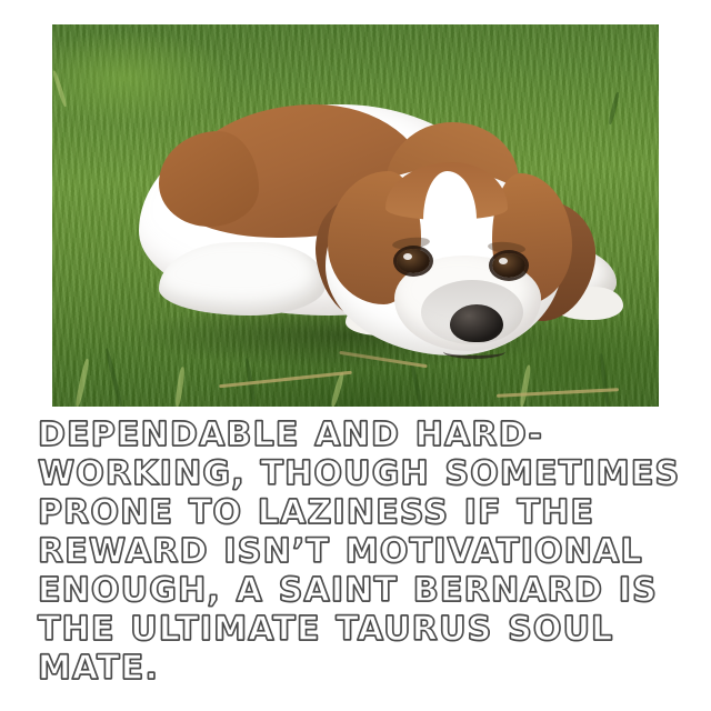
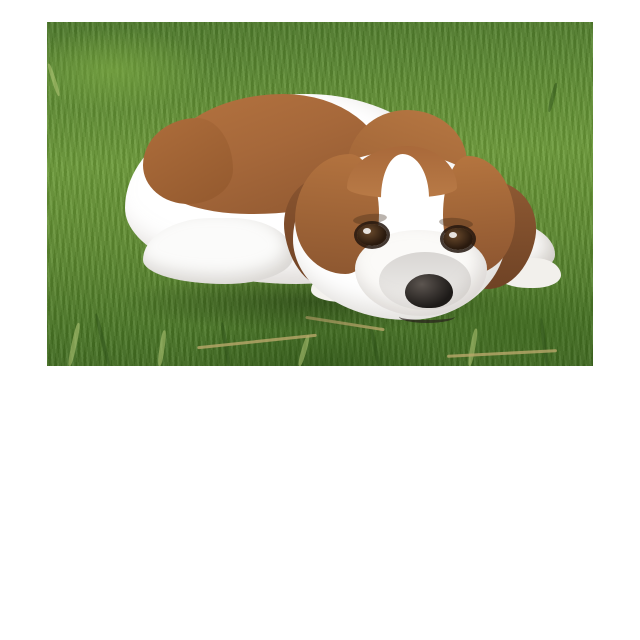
- DEPENDABLE AND HARD-WORKING, THOUGH SOMETIMES PRONE TO LAZINESS IF THE REWARD ISN’T MOTIVATIONAL ENOUGH, A SAINT BERNARD IS THE ULTIMATE TAURUS SOUL MATE.
